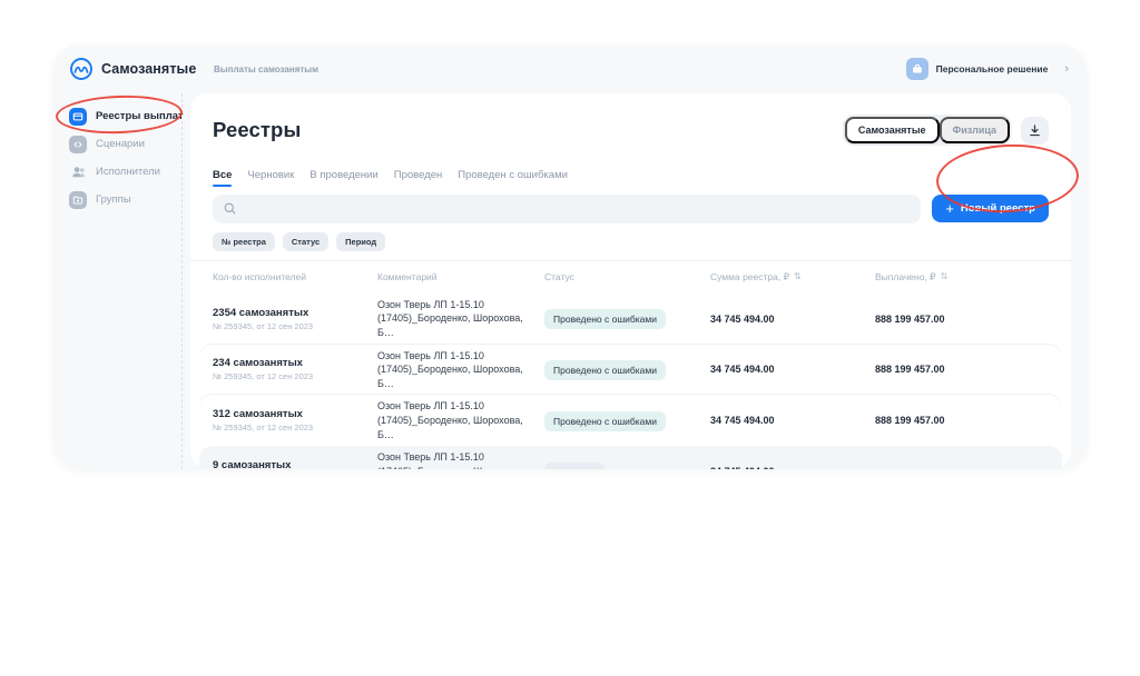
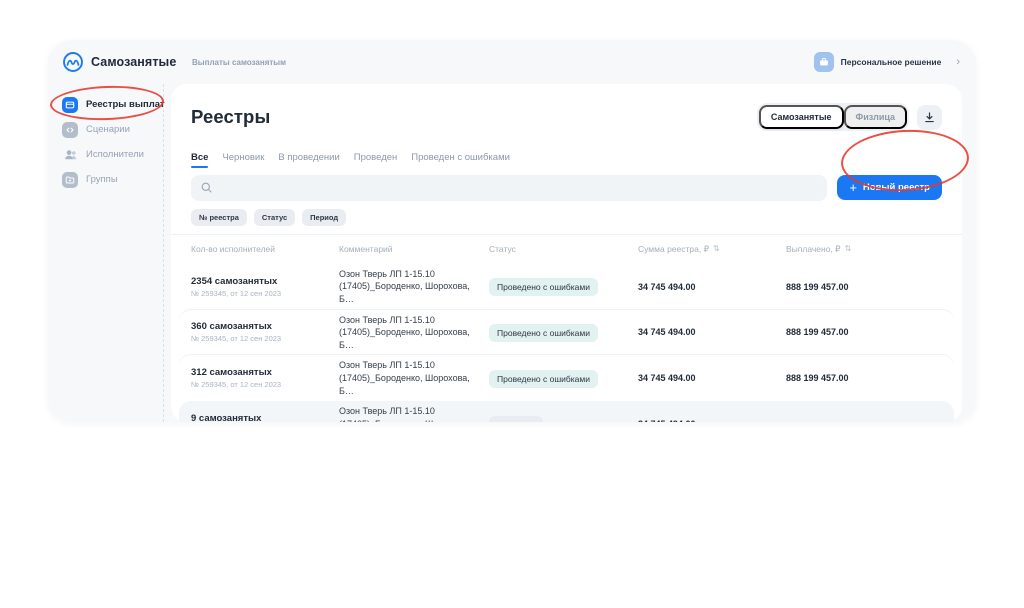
  Самозанятые
  Выплаты самозанятым
  Персональное решение
  ›
  Реестры выплат
  Сценарии
  Исполнители
  Группы
  Реестры
  Самозанятые
  Физлица
  Все
  Черновик
  В проведении
  Проведен
  Проведен с ошибками
  +
  Новый реестр
  № реестра
  Статус
  Период
  Кол-во исполнителей
  Комментарий
  Статус
  Сумма реестра, ₽
  ⇅
  Выплачено, ₽
  ⇅
  2354 самозанятых
  № 259345, от 12 сен 2023
  Озон Тверь ЛП 1-15.10
  (17405)_Бороденко, Шорохова, Б…
  Проведено с ошибками
  34 745 494.00
  888 199 457.00
- 234 самозанятых
+ 360 самозанятых
  № 259345, от 12 сен 2023
  Озон Тверь ЛП 1-15.10
  (17405)_Бороденко, Шорохова, Б…
  Проведено с ошибками
  34 745 494.00
  888 199 457.00
  312 самозанятых
  № 259345, от 12 сен 2023
  Озон Тверь ЛП 1-15.10
  (17405)_Бороденко, Шорохова, Б…
  Проведено с ошибками
  34 745 494.00
  888 199 457.00
  9 самозанятых
  Озон Тверь ЛП 1-15.10
